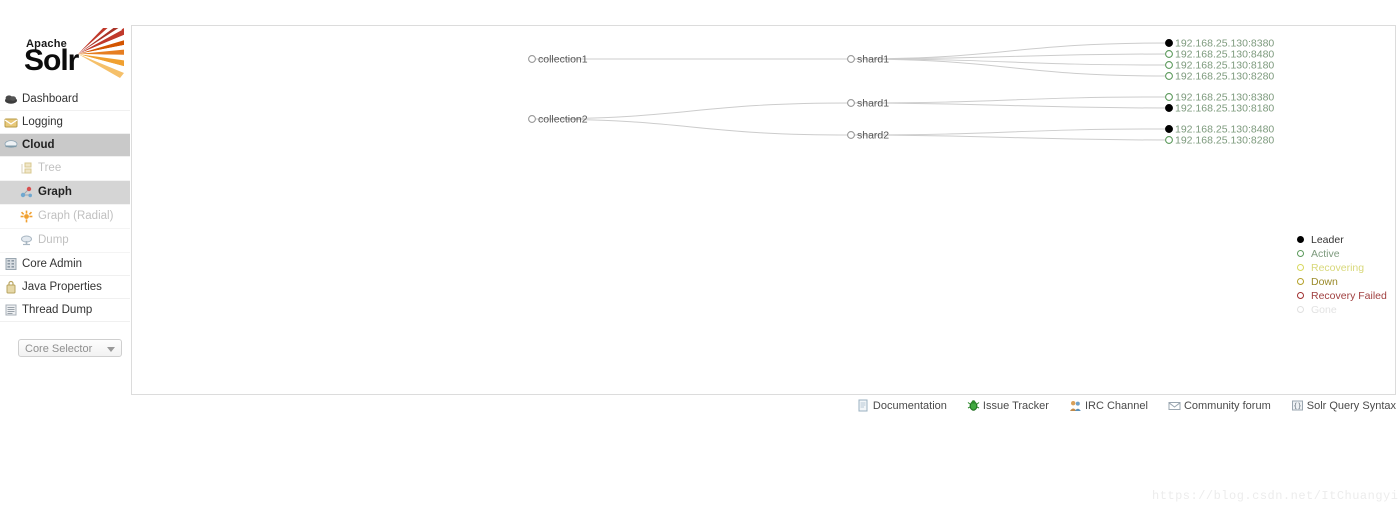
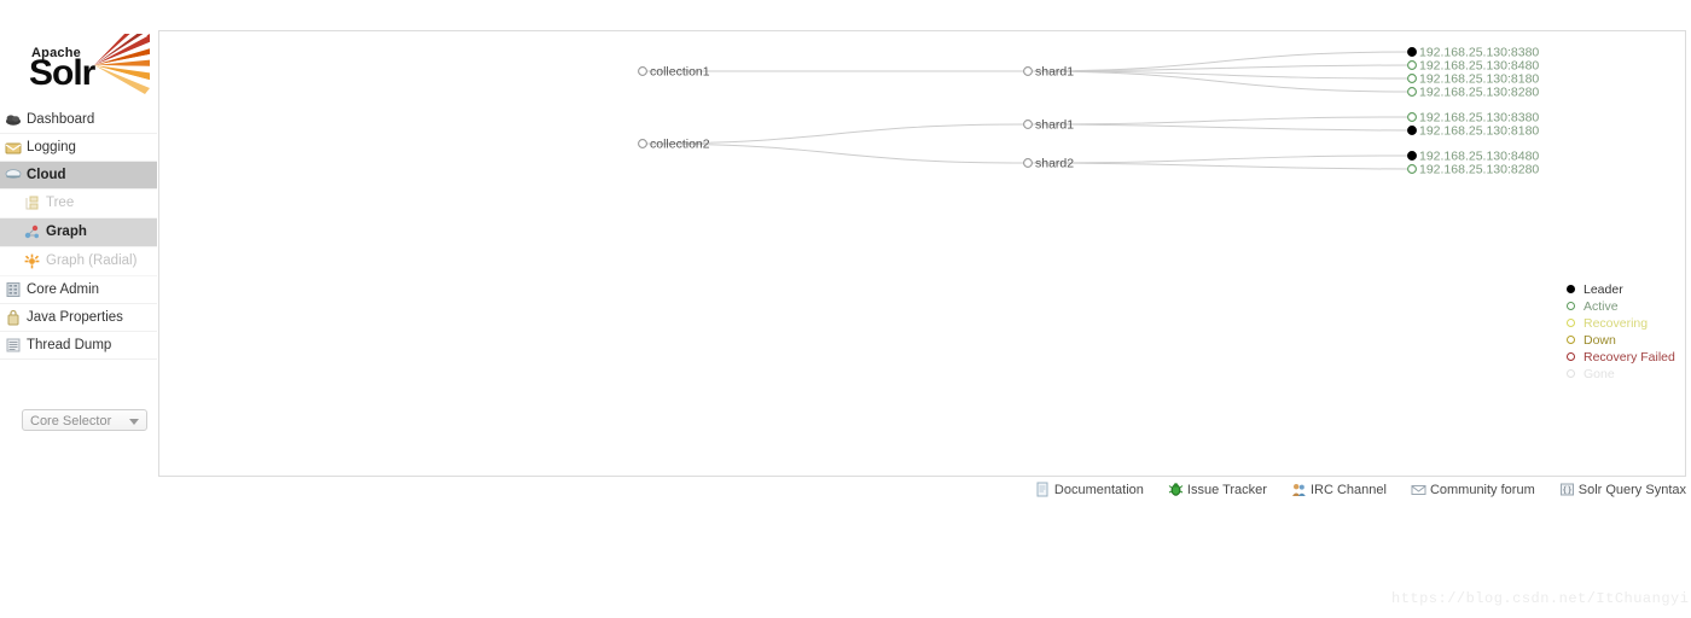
  Apache
  Solr
  Dashboard
  Logging
  Cloud
  Tree
  Graph
  Graph (Radial)
- Dump
  Core Admin
  Java Properties
  Thread Dump
  Core Selector
  collection1
  collection2
  shard1
  shard1
  shard2
  192.168.25.130:8380
  192.168.25.130:8480
  192.168.25.130:8180
  192.168.25.130:8280
  192.168.25.130:8380
  192.168.25.130:8180
  192.168.25.130:8480
  192.168.25.130:8280
  Leader
  Active
  Recovering
  Down
  Recovery Failed
  Gone
  Documentation Issue Tracker IRC Channel Community forum
  {}
  Solr Query Syntax
